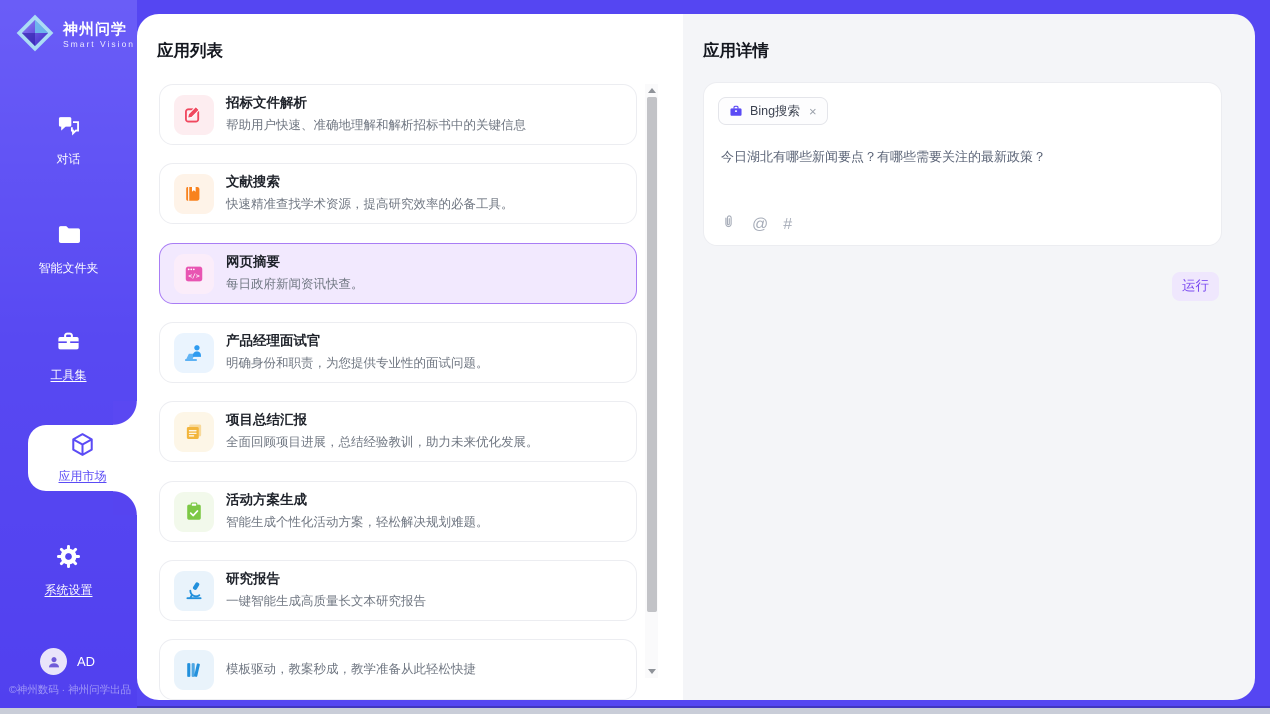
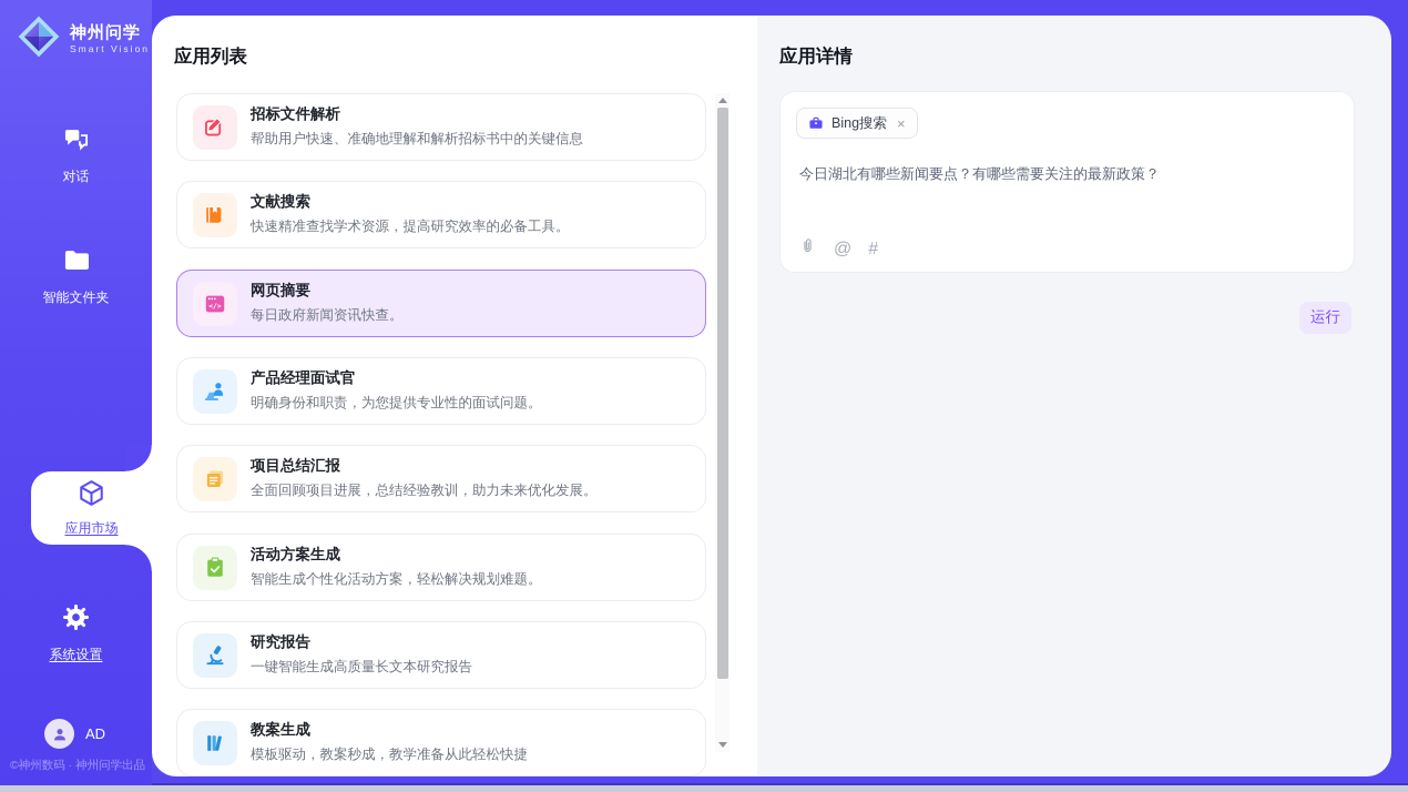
  神州问学
  Smart Vision
  对话
  智能文件夹
- 工具集
  应用市场
  系统设置
  AD
  ©神州数码 · 神州问学出品
  应用列表
  招标文件解析
  帮助用户快速、准确地理解和解析招标书中的关键信息
  文献搜索
  快速精准查找学术资源，提高研究效率的必备工具。
  </>
  网页摘要
  每日政府新闻资讯快查。
  产品经理面试官
  明确身份和职责，为您提供专业性的面试问题。
  项目总结汇报
  全面回顾项目进展，总结经验教训，助力未来优化发展。
  活动方案生成
  智能生成个性化活动方案，轻松解决规划难题。
  研究报告
  一键智能生成高质量长文本研究报告
+ 教案生成
  模板驱动，教案秒成，教学准备从此轻松快捷
  应用详情
  Bing搜索
  ×
  今日湖北有哪些新闻要点？有哪些需要关注的最新政策？
  @
  #
  运行
